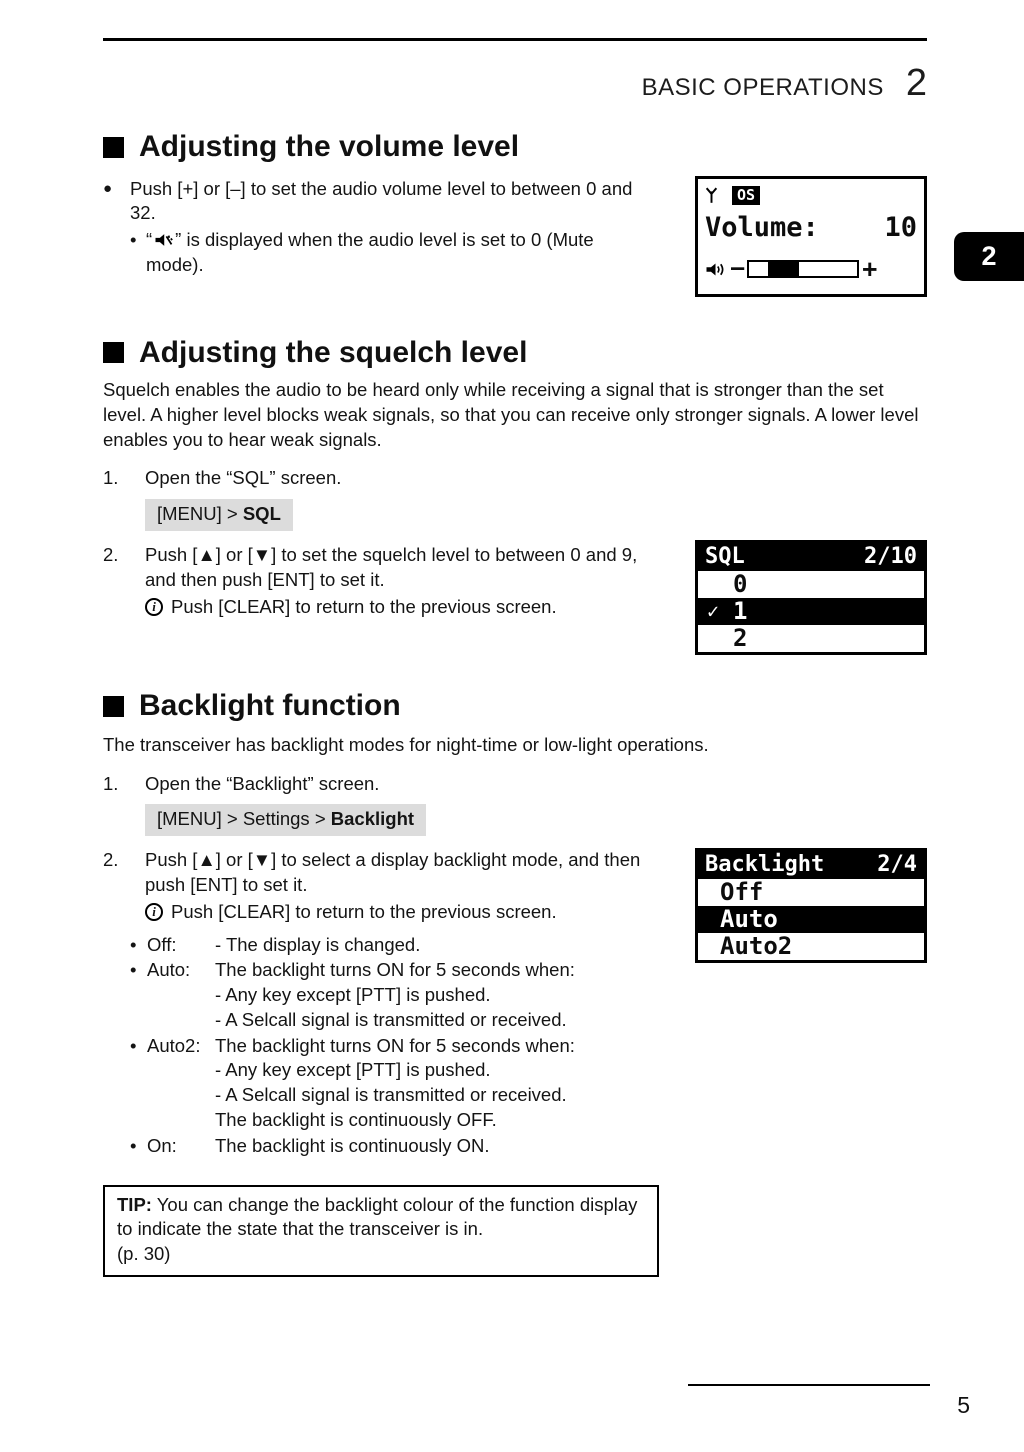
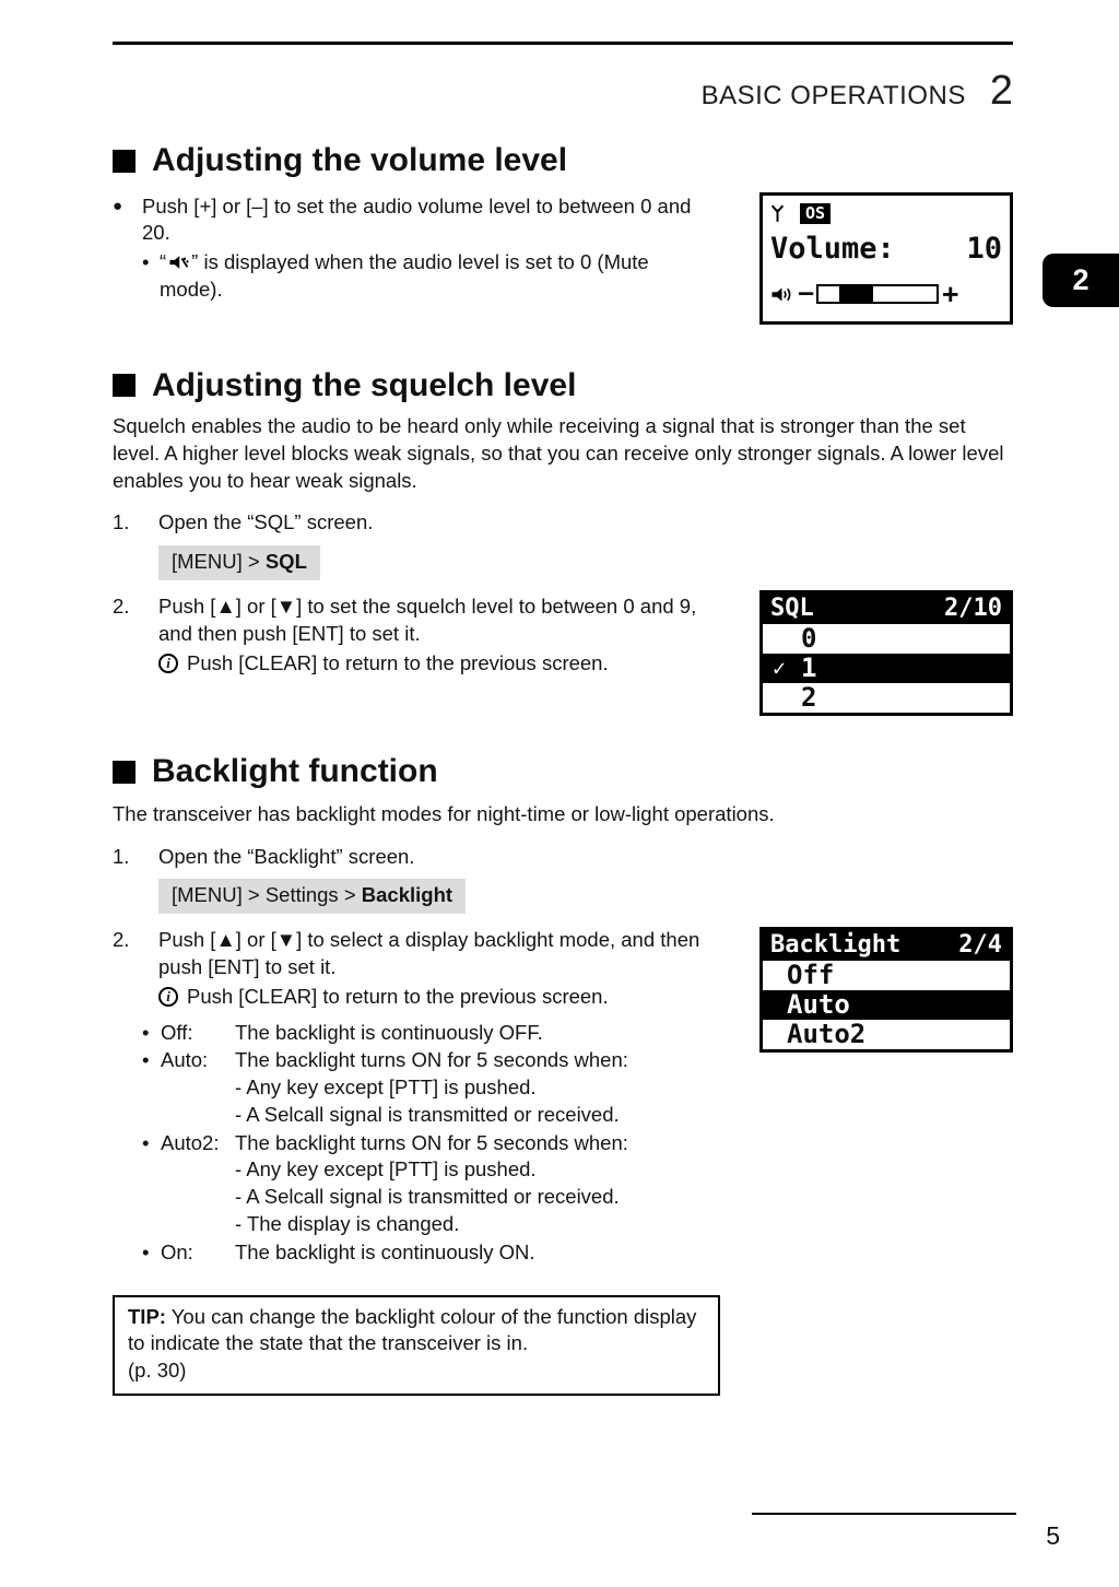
  BASIC OPERATIONS
  2
  2
  Adjusting the volume level
  ●
- Push [+] or [–] to set the audio volume level to between 0 and 32.
+ Push [+] or [–] to set the audio volume level to between 0 and 20.
  •
  “ ” is displayed when the audio level is set to 0 (Mute mode).
  Adjusting the squelch level
  Squelch enables the audio to be heard only while receiving a signal that is stronger than the set level. A higher level blocks weak signals, so that you can receive only stronger signals. A lower level enables you to hear weak signals.
  1.
  Open the “SQL” screen.
  [MENU] > SQL
  2.
  Push [▲] or [▼] to set the squelch level to between 0 and 9, and then push [ENT] to set it.
  i
  Push [CLEAR] to return to the previous screen.
  Backlight function
  The transceiver has backlight modes for night-time or low-light operations.
  1.
  Open the “Backlight” screen.
  [MENU] > Settings > Backlight
  2.
  Push [▲] or [▼] to select a display backlight mode, and then push [ENT] to set it.
  i
  Push [CLEAR] to return to the previous screen.
  •
  Off:
- - The display is changed.
+ The backlight is continuously OFF.
  •
  Auto:
  The backlight turns ON for 5 seconds when:
  - Any key except [PTT] is pushed.
  - A Selcall signal is transmitted or received.
  •
  Auto2:
  The backlight turns ON for 5 seconds when:
  - Any key except [PTT] is pushed.
  - A Selcall signal is transmitted or received.
- The backlight is continuously OFF.
+ - The display is changed.
  •
  On:
  The backlight is continuously ON.
  TIP: You can change the backlight colour of the function display to indicate the state that the transceiver is in.
  (p. 30)
  OS
  Volume:
  10
  —
  +
  SQL
  2/10
  0
  ✓
  1
  2
  Backlight
  2/4
  Off
  Auto
  Auto2
  5
